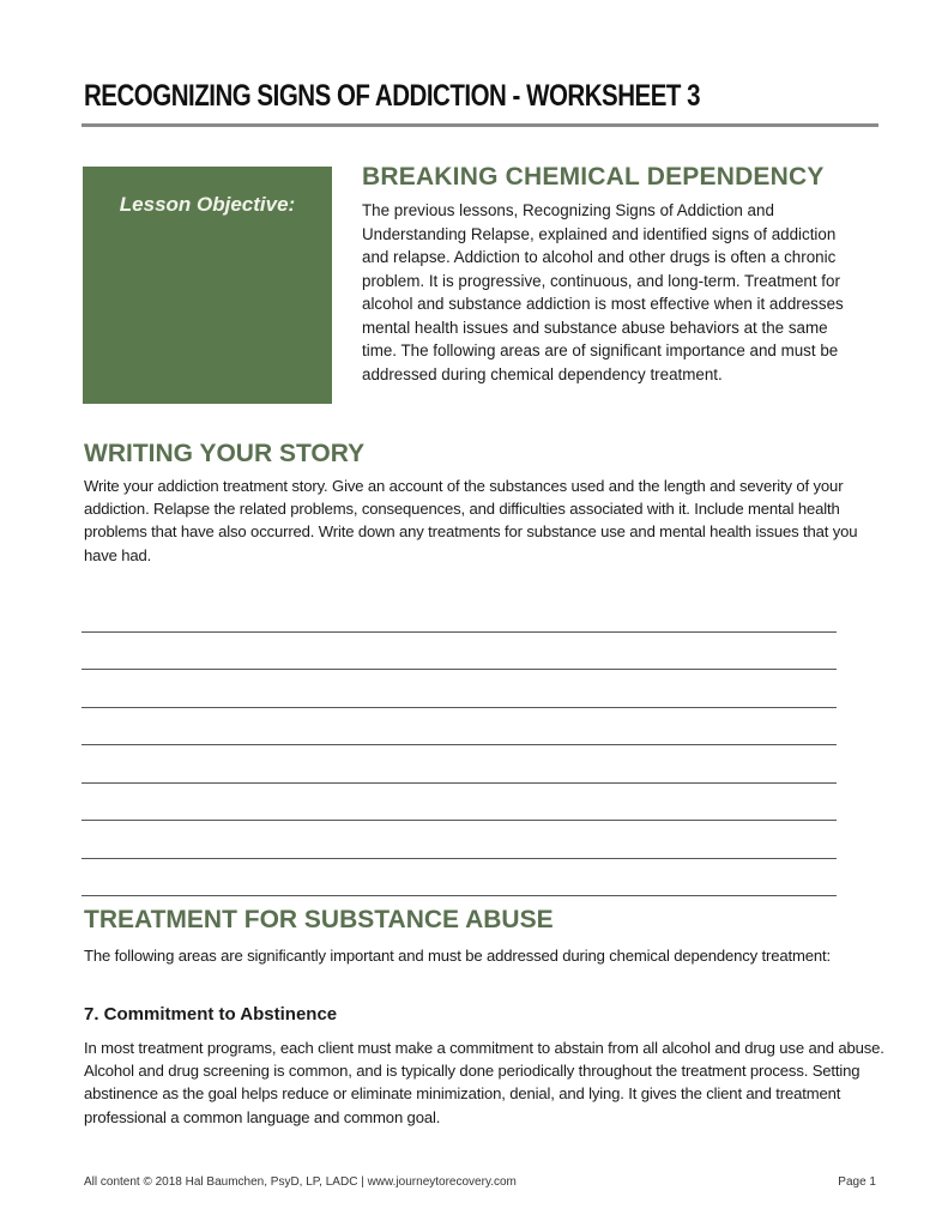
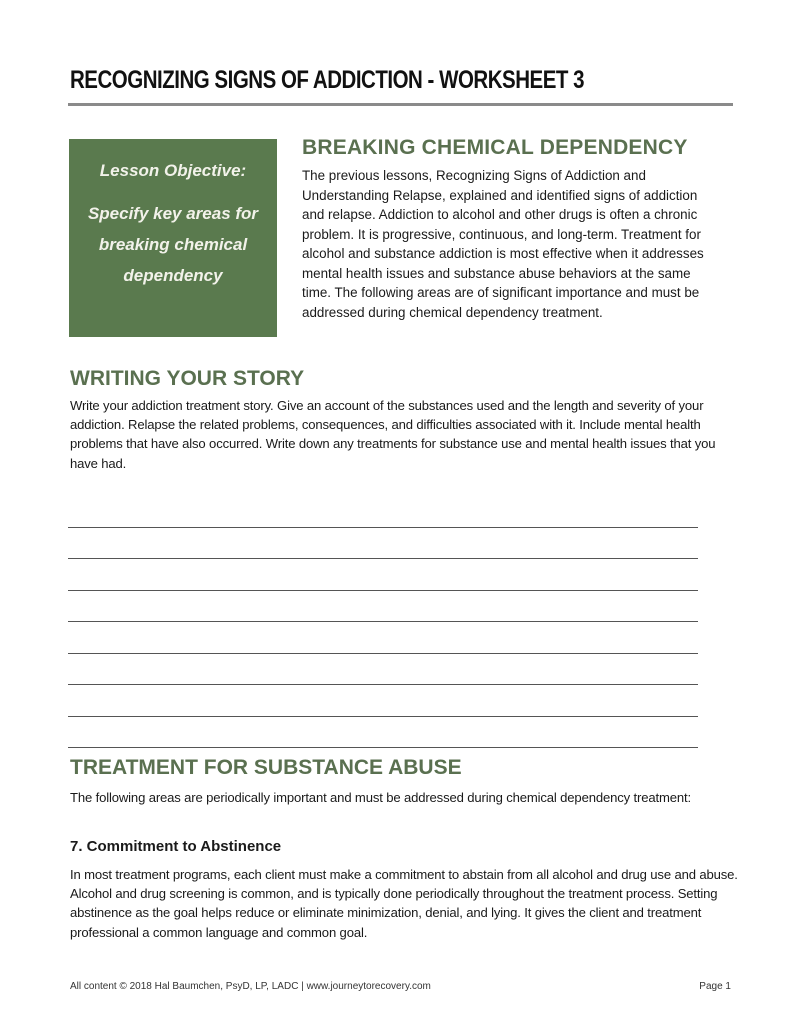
  RECOGNIZING SIGNS OF ADDICTION - WORKSHEET 3
  Lesson Objective:
+ Specify key areas for breaking chemical dependency
  BREAKING CHEMICAL DEPENDENCY
  The previous lessons, Recognizing Signs of Addiction and Understanding Relapse, explained and identified signs of addiction and relapse. Addiction to alcohol and other drugs is often a chronic problem. It is progressive, continuous, and long-term. Treatment for alcohol and substance addiction is most effective when it addresses mental health issues and substance abuse behaviors at the same time. The following areas are of significant importance and must be addressed during chemical dependency treatment.
  WRITING YOUR STORY
  Write your addiction treatment story. Give an account of the substances used and the length and severity of your addiction. Relapse the related problems, consequences, and difficulties associated with it. Include mental health problems that have also occurred. Write down any treatments for substance use and mental health issues that you have had.
  TREATMENT FOR SUBSTANCE ABUSE
- The following areas are significantly important and must be addressed during chemical dependency treatment:
+ The following areas are periodically important and must be addressed during chemical dependency treatment:
  7. Commitment to Abstinence
  In most treatment programs, each client must make a commitment to abstain from all alcohol and drug use and abuse. Alcohol and drug screening is common, and is typically done periodically throughout the treatment process. Setting abstinence as the goal helps reduce or eliminate minimization, denial, and lying. It gives the client and treatment professional a common language and common goal.
  All content © 2018 Hal Baumchen, PsyD, LP, LADC | www.journeytorecovery.com
  Page 1
